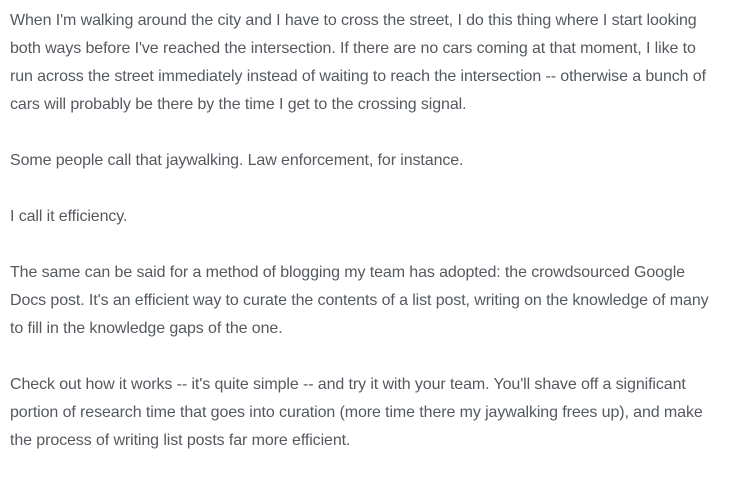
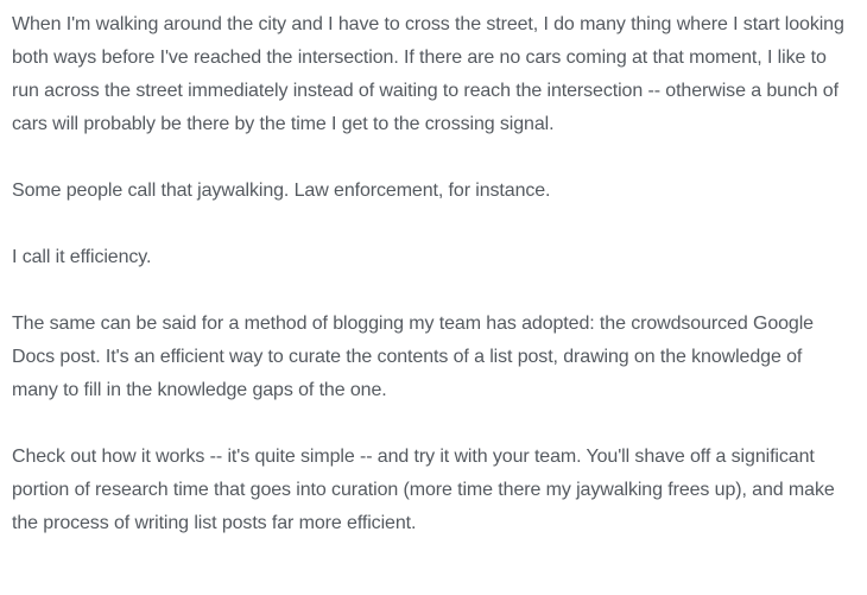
- When I'm walking around the city and I have to cross the street, I do this thing where I start looking both ways before I've reached the intersection. If there are no cars coming at that moment, I like to run across the street immediately instead of waiting to reach the intersection -- otherwise a bunch of cars will probably be there by the time I get to the crossing signal.
+ When I'm walking around the city and I have to cross the street, I do many thing where I start looking both ways before I've reached the intersection. If there are no cars coming at that moment, I like to run across the street immediately instead of waiting to reach the intersection -- otherwise a bunch of cars will probably be there by the time I get to the crossing signal.
  Some people call that jaywalking. Law enforcement, for instance.
  I call it efficiency.
- The same can be said for a method of blogging my team has adopted: the crowdsourced Google Docs post. It's an efficient way to curate the contents of a list post, writing on the knowledge of many to fill in the knowledge gaps of the one.
+ The same can be said for a method of blogging my team has adopted: the crowdsourced Google Docs post. It's an efficient way to curate the contents of a list post, drawing on the knowledge of many to fill in the knowledge gaps of the one.
  Check out how it works -- it's quite simple -- and try it with your team. You'll shave off a significant portion of research time that goes into curation (more time there my jaywalking frees up), and make the process of writing list posts far more efficient.
